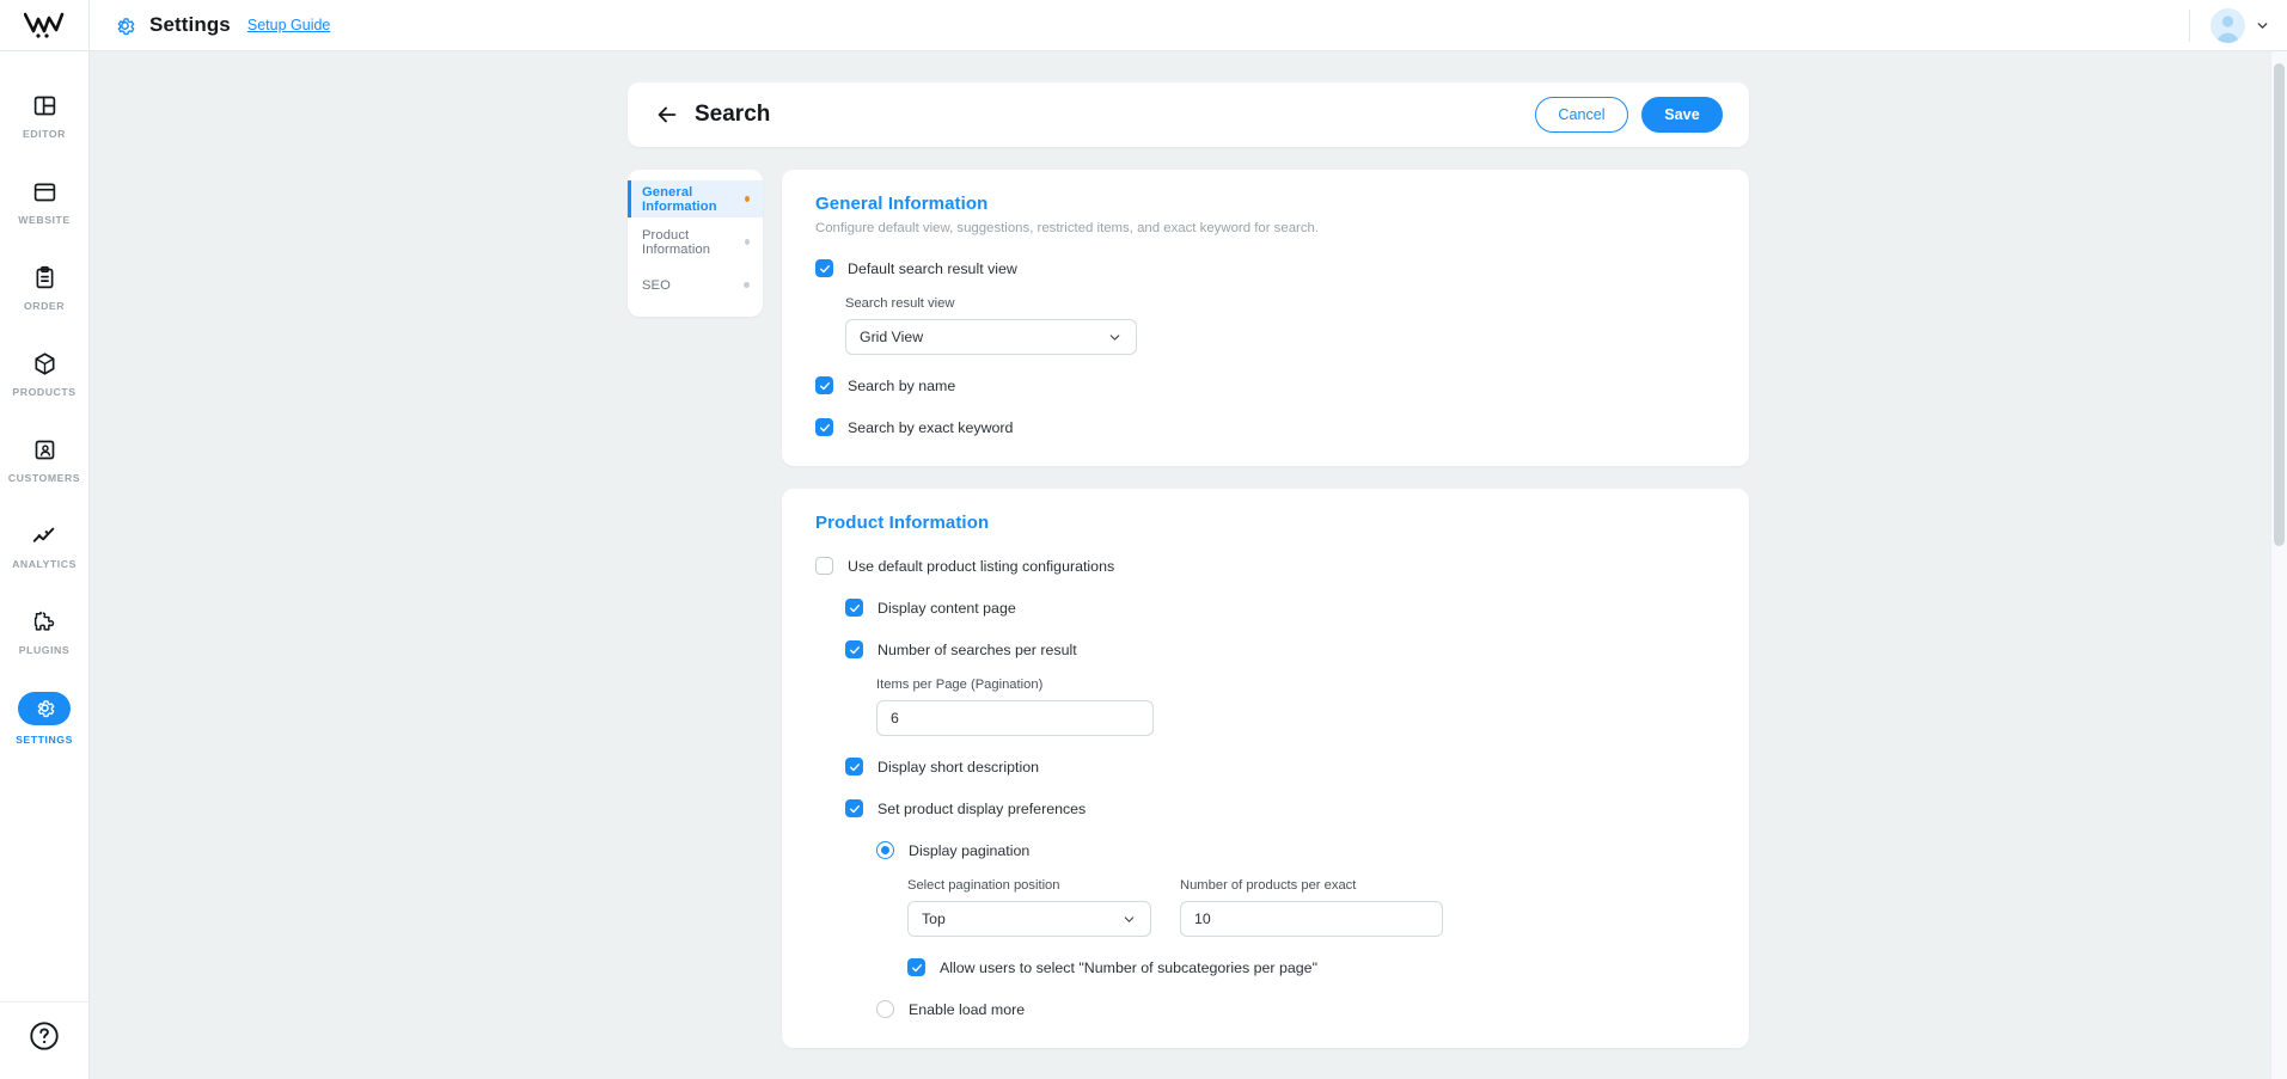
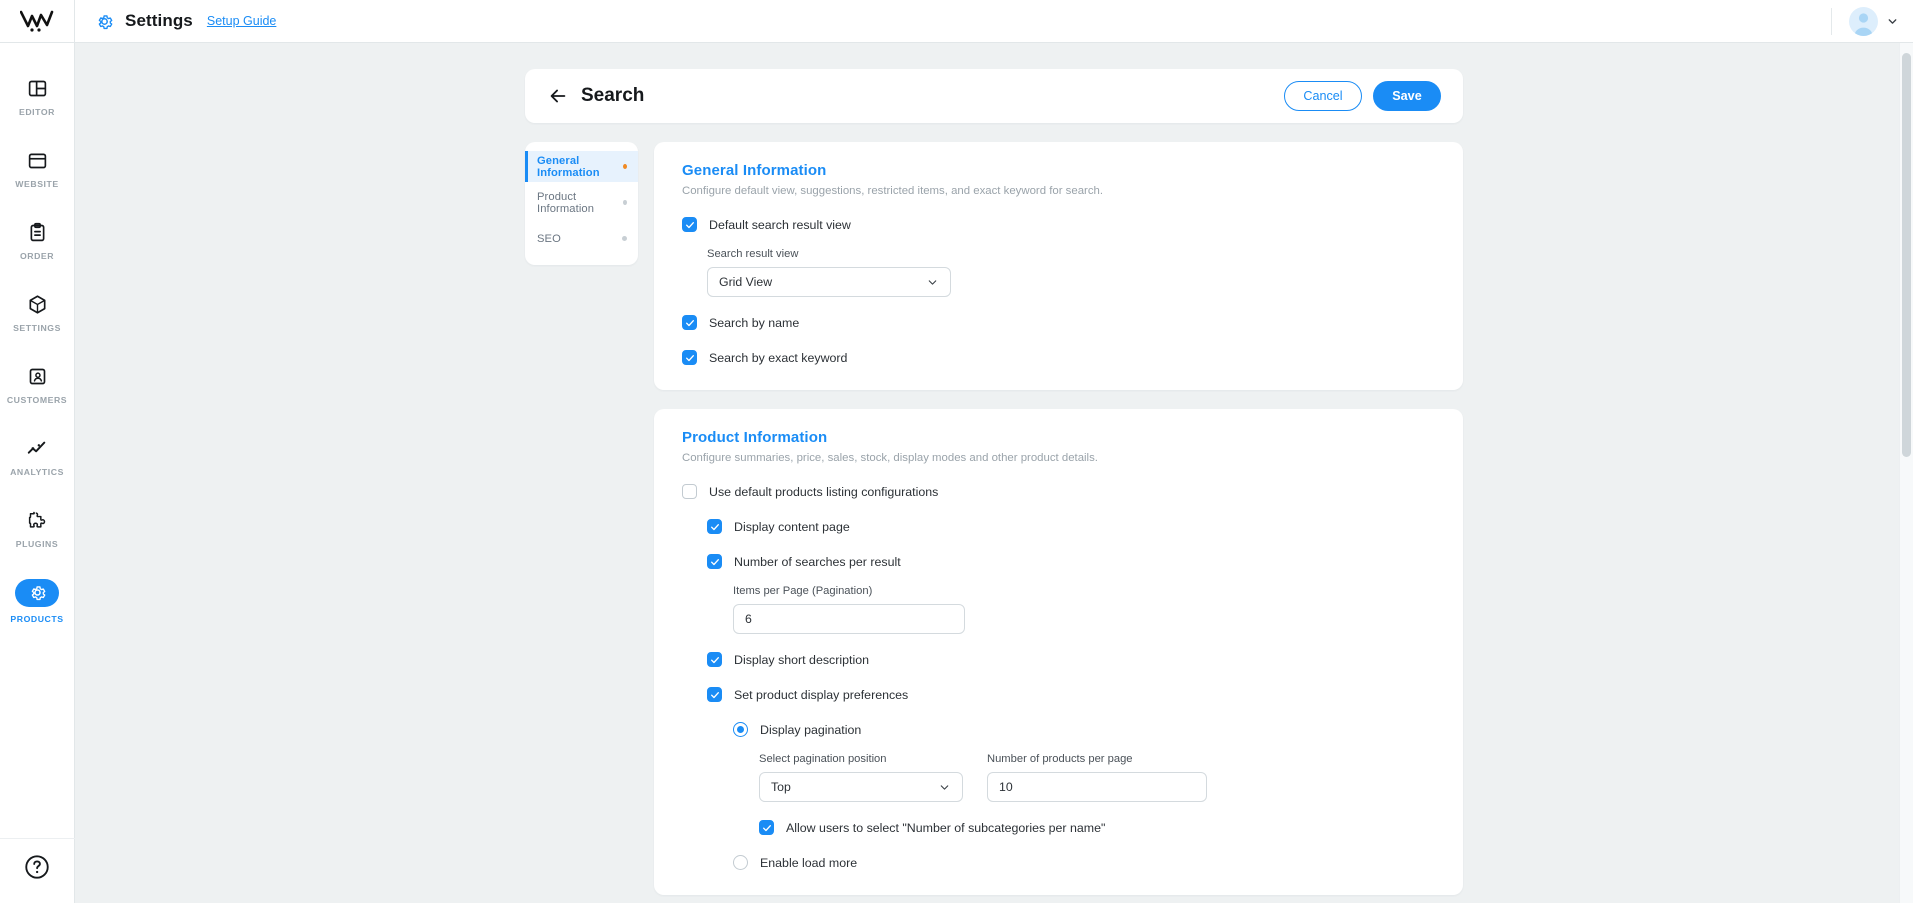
  Settings
  Setup Guide
  EDITOR
  WEBSITE
  ORDER
- PRODUCTS
+ SETTINGS
  CUSTOMERS
  ANALYTICS
  PLUGINS
- SETTINGS
+ PRODUCTS
  Search
  Cancel
  Save
  General Information
  Product Information
  SEO
  General Information
  Configure default view, suggestions, restricted items, and exact keyword for search.
  Default search result view
  Search result view
  Grid View
  Search by name
  Search by exact keyword
  Product Information
+ Configure summaries, price, sales, stock, display modes and other product details.
- Use default product listing configurations
+ Use default products listing configurations
  Display content page
  Number of searches per result
  Items per Page (Pagination)
  6
  Display short description
  Set product display preferences
  Display pagination
  Select pagination position
  Top
- Number of products per exact
+ Number of products per page
  10
- Allow users to select "Number of subcategories per page"
+ Allow users to select "Number of subcategories per name"
  Enable load more
